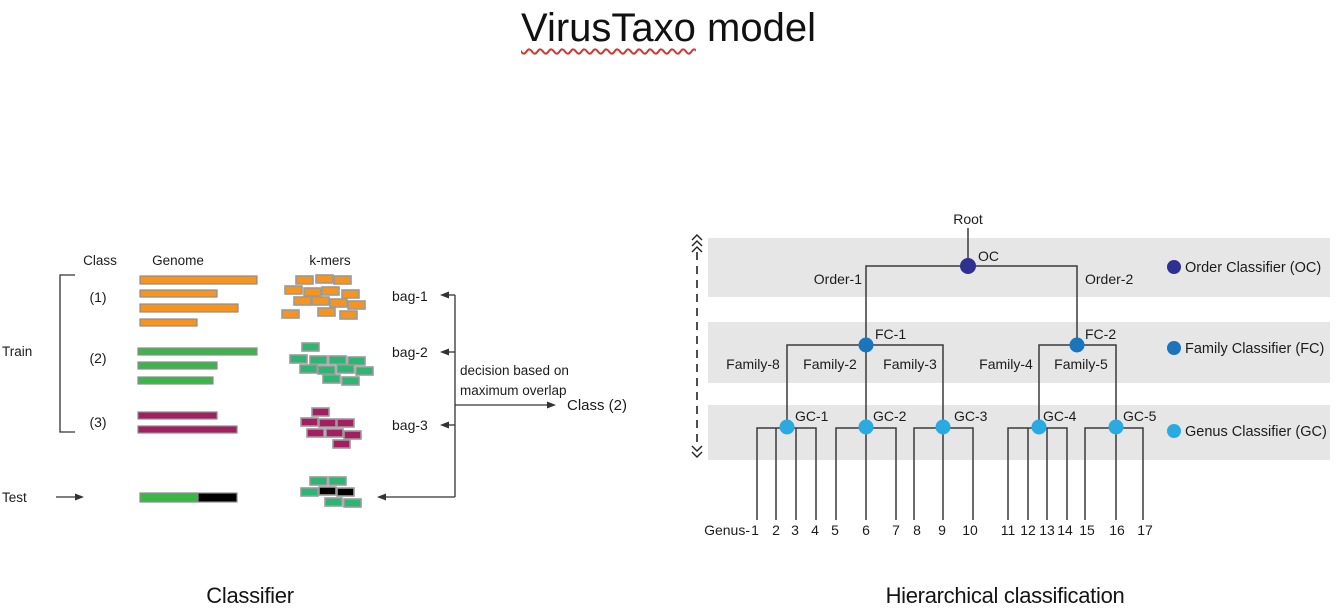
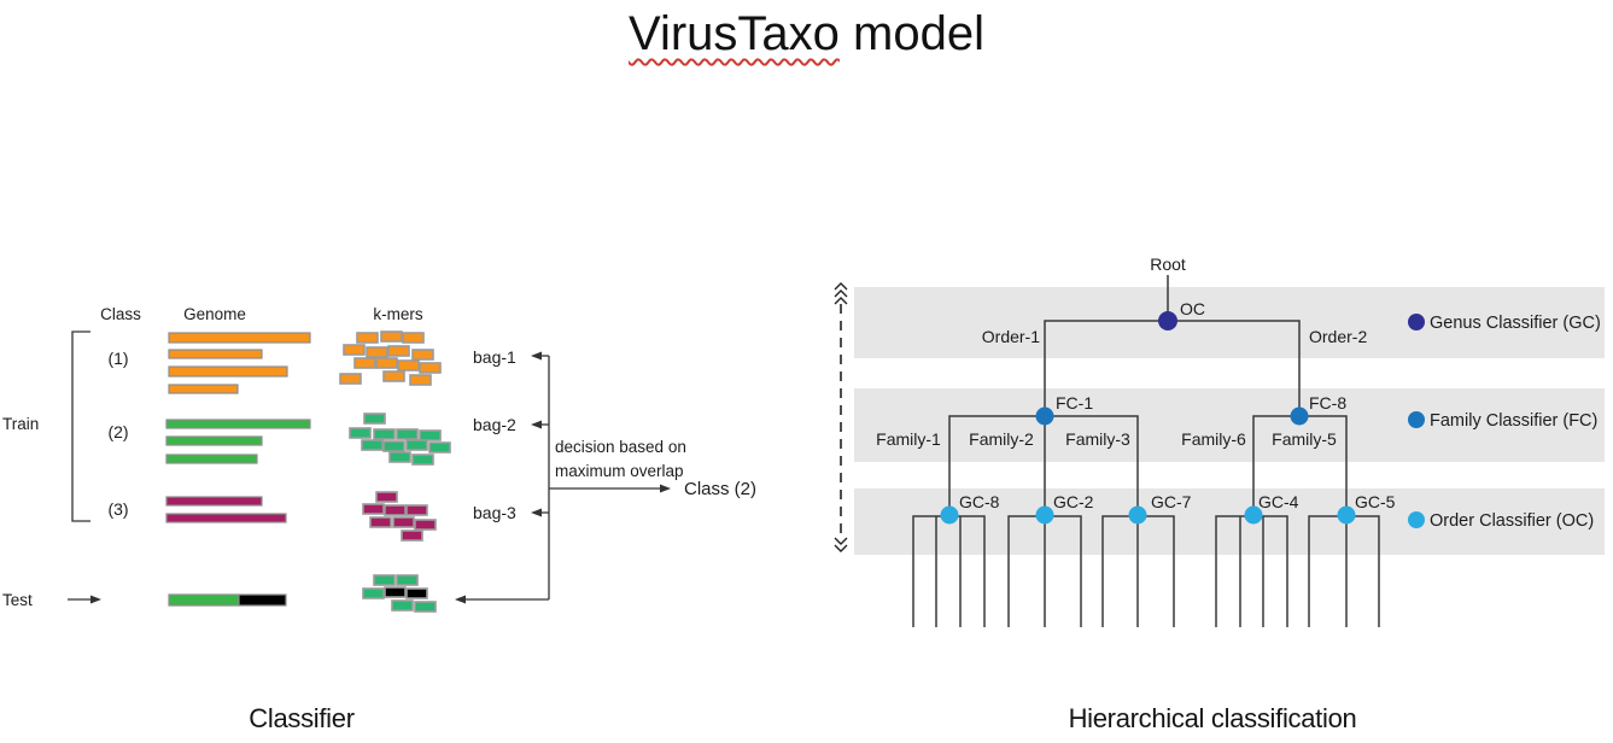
  VirusTaxo model
  Class
  Genome
  k-mers
  Train
  (1)
  (2)
  (3)
  bag-1
  bag-2
  bag-3
  decision based on
  maximum overlap
  Class (2)
  Test
  Root
  OC
  Order-1
  Order-2
  FC-1
- FC-2
+ FC-8
- Family-8
+ Family-1
  Family-2
  Family-3
- Family-4
+ Family-6
  Family-5
- GC-1
+ GC-8
  GC-2
- GC-3
+ GC-7
  GC-4
  GC-5
- Genus-
- 1
- 2
- 3
- 4
- 5
- 6
- 7
- 8
- 9
- 10
- 11
- 12
- 13
- 14
- 15
- 16
- 17
- Order Classifier (OC)
+ Genus Classifier (GC)
  Family Classifier (FC)
- Genus Classifier (GC)
+ Order Classifier (OC)
  Classifier
  Hierarchical classification
